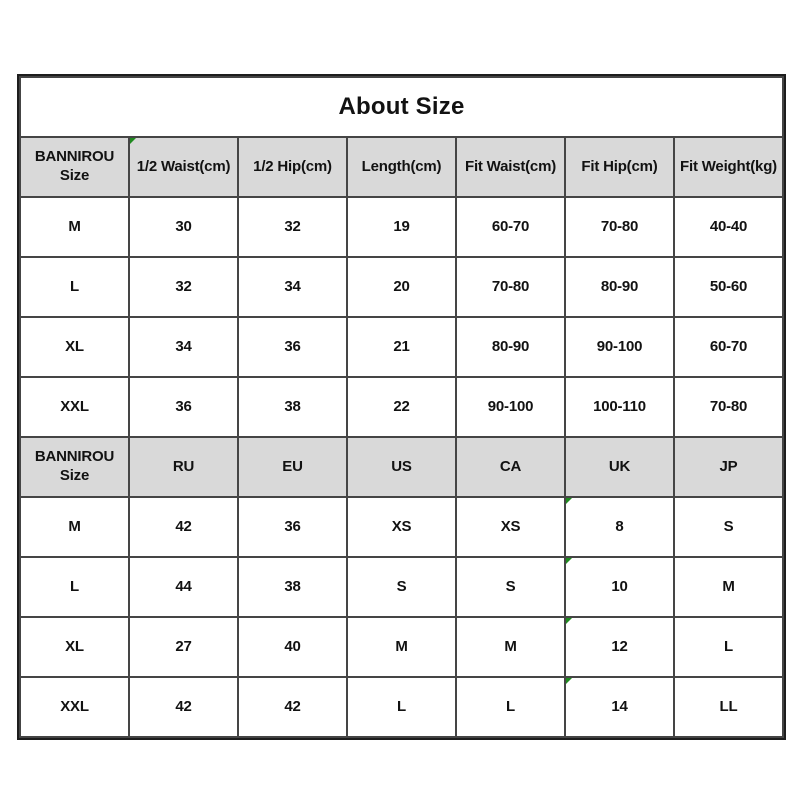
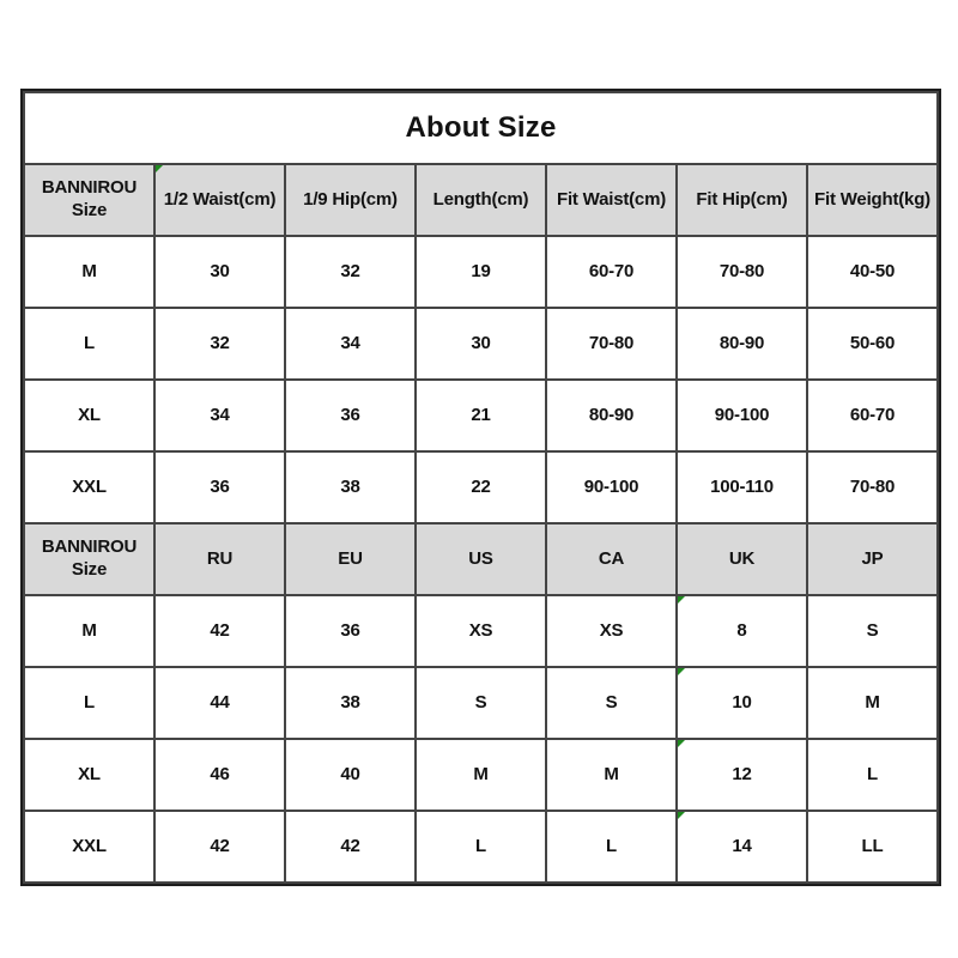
  About Size
- BANNIROU Size	1/2 Waist(cm)	1/2 Hip(cm)	Length(cm)	Fit Waist(cm)	Fit Hip(cm)	Fit Weight(kg)
+ BANNIROU Size	1/2 Waist(cm)	1/9 Hip(cm)	Length(cm)	Fit Waist(cm)	Fit Hip(cm)	Fit Weight(kg)
- M	30	32	19	60-70	70-80	40-40
+ M	30	32	19	60-70	70-80	40-50
- L	32	34	20	70-80	80-90	50-60
+ L	32	34	30	70-80	80-90	50-60
  XL	34	36	21	80-90	90-100	60-70
  XXL	36	38	22	90-100	100-110	70-80
  BANNIROU Size	RU	EU	US	CA	UK	JP
  M	42	36	XS	XS	8	S
  L	44	38	S	S	10	M
- XL	27	40	M	M	12	L
+ XL	46	40	M	M	12	L
  XXL	42	42	L	L	14	LL
